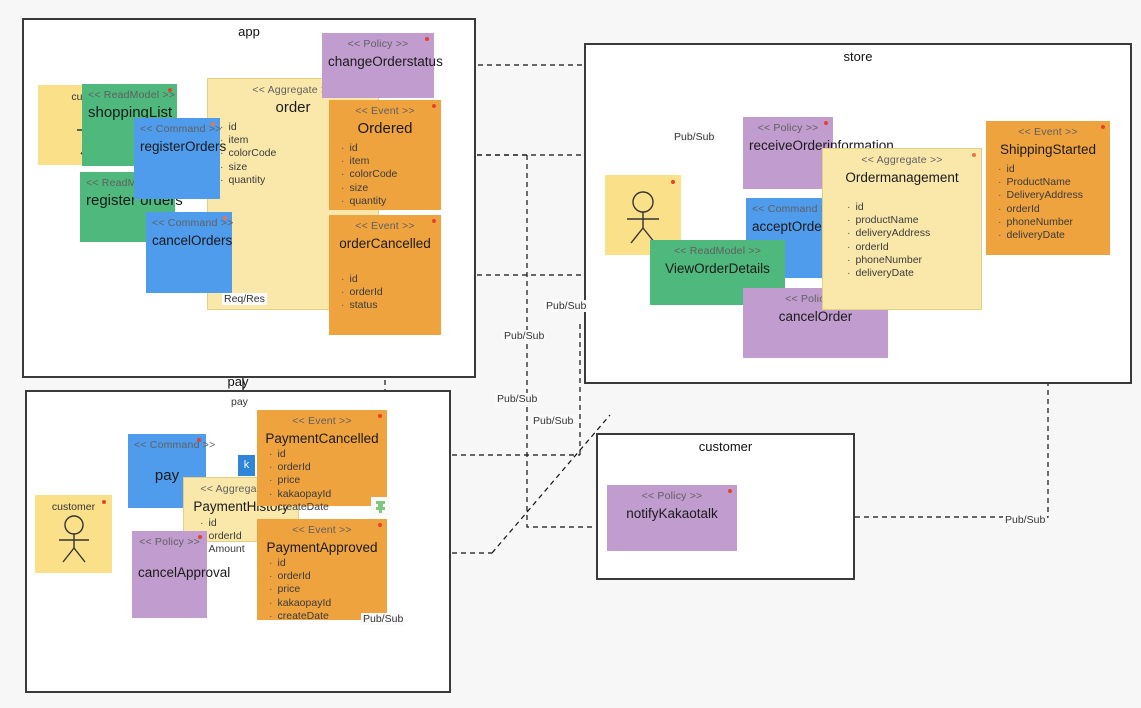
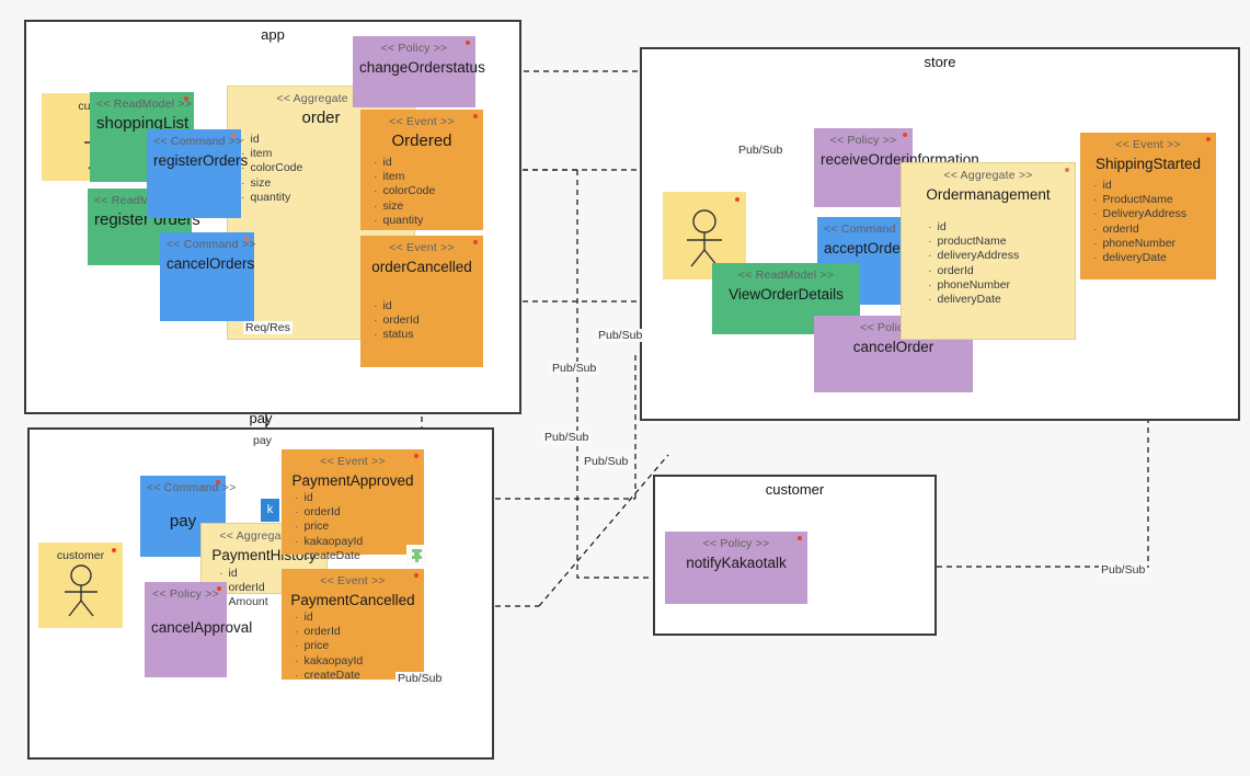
  app
  << Aggregate
  order
  id
  item
  colorCode
  size
  quantity
  << ReadModel >>
  shoppingList
  register orders
  << Command >>
  registerOrders
  << Command >>
  cancelOrders
  << Policy >>
  changeOrderstatus
  << Event >>
  Ordered
  id
  item
  colorCode
  size
  quantity
  << Event >>
  orderCancelled
  id
  orderId
  status
  store
  << Policy >>
  receiveOrderinformation
  << Command
  acceptOrde
  << ReadModel >>
  ViewOrderDetails
  cancelOrder
  << Aggregate >>
  Ordermanagement
  id
  productName
  deliveryAddress
  orderId
  phoneNumber
  deliveryDate
  << Event >>
  ShippingStarted
  id
  ProductName
  DeliveryAddress
  orderId
  phoneNumber
  deliveryDate
  pay
  customer
  << Command >>
  pay
  k
  PaymentHistory
  id
  orderId
  Amount
  << Event >>
- PaymentCancelled
+ PaymentApproved
  id
  orderId
  price
  kakaopayId
  createDate
  << Event >>
- PaymentApproved
+ PaymentCancelled
  id
  orderId
  price
  kakaopayId
  createDate
  << Policy >>
  cancelApproval
  customer
  << Policy >>
  notifyKakaotalk
  Req/Res
  pay
  Pub/Sub
  Pub/Sub
  Pub/Sub
  Pub/Sub
  Pub/Sub
  Pub/Sub
  Pub/Sub
